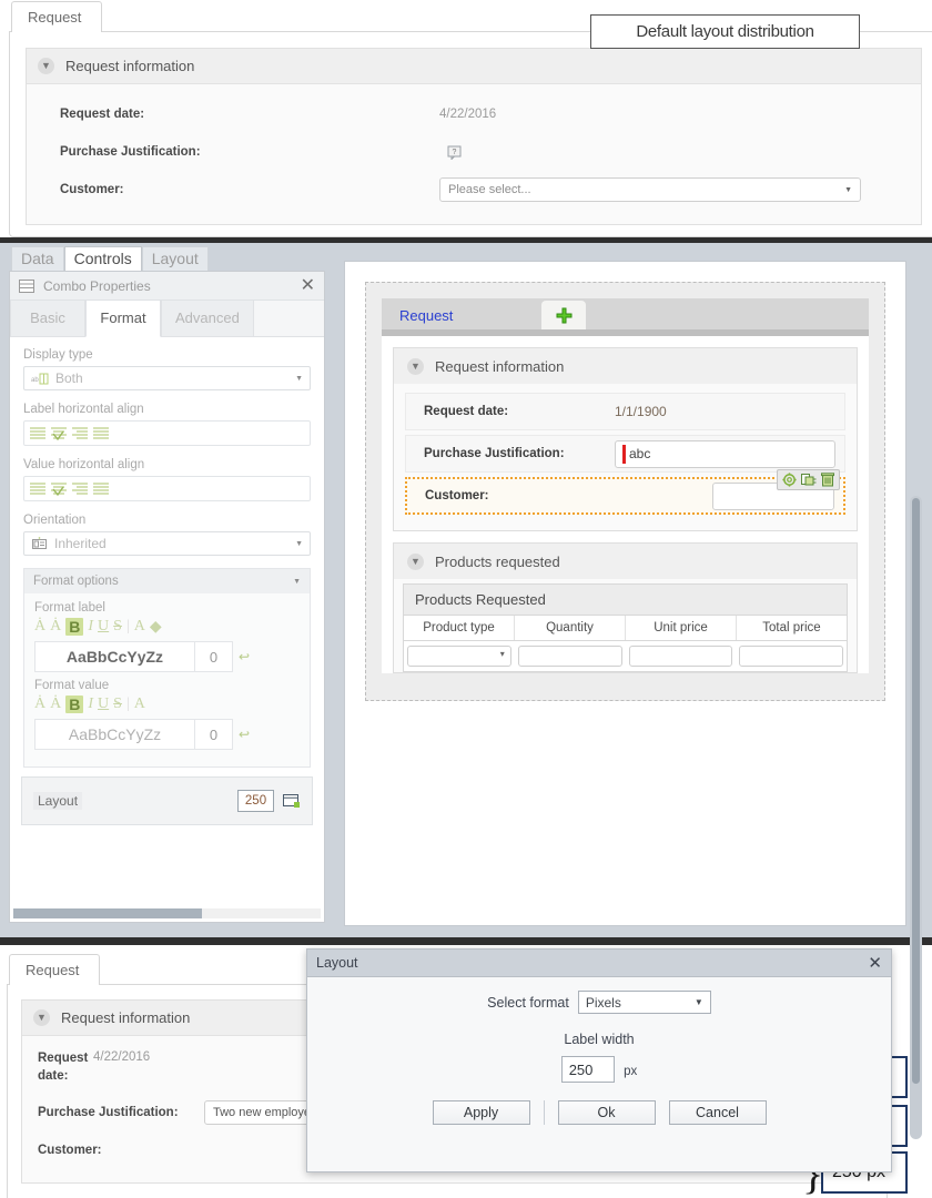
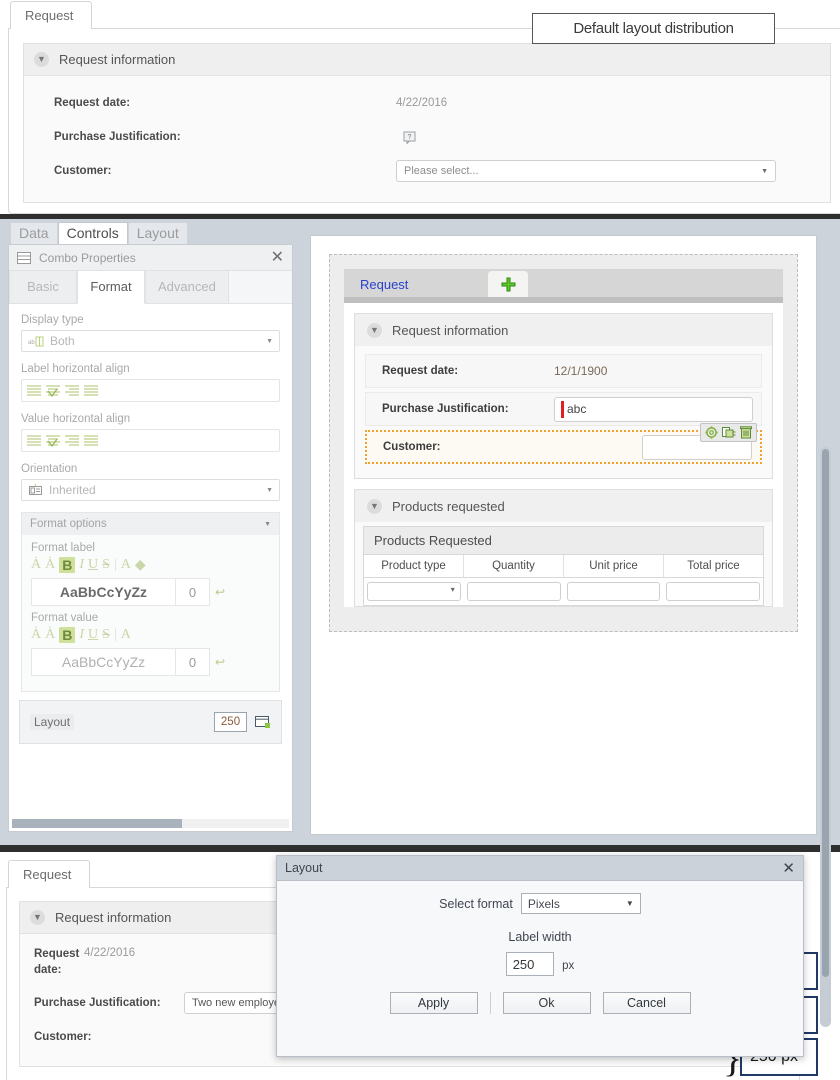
  Request
  ▼
  Request information
  Request date:
  4/22/2016
  Purchase Justification:
  Customer:
  Please select...
  Default layout distribution
  Data Controls Layout
  Combo Properties
  ✕
  Basic
  Format
  Advanced
  Display type
  Both
  Label horizontal align
  Value horizontal align
  Orientation
  Inherited
  Format options
  Format label
  Ȧ
  Ȧ
  B
  I
  U
  S
  A
  ◆
  AaBbCcYyZz
  0
  ↩
  Format value
  Ȧ
  Ȧ
  B
  I
  U
  S
  A
  AaBbCcYyZz
  0
  ↩
  Layout
  250
  Request
  ▼
  Request information
  Request date:
- 1/1/1900
+ 12/1/1900
  Purchase Justification:
  abc
  Customer:
  ▼
  Products requested
  Products Requested
  Product type
  Quantity
  Unit price
  Total price
  Layout
  ✕
  Select format
  Pixels
  ▼
  Label width
  250 px
  Apply
  Ok
  Cancel
  Request
  ▼
  Request information
  Request
  date:
  4/22/2016
  Purchase Justification:
  Customer:
  }
